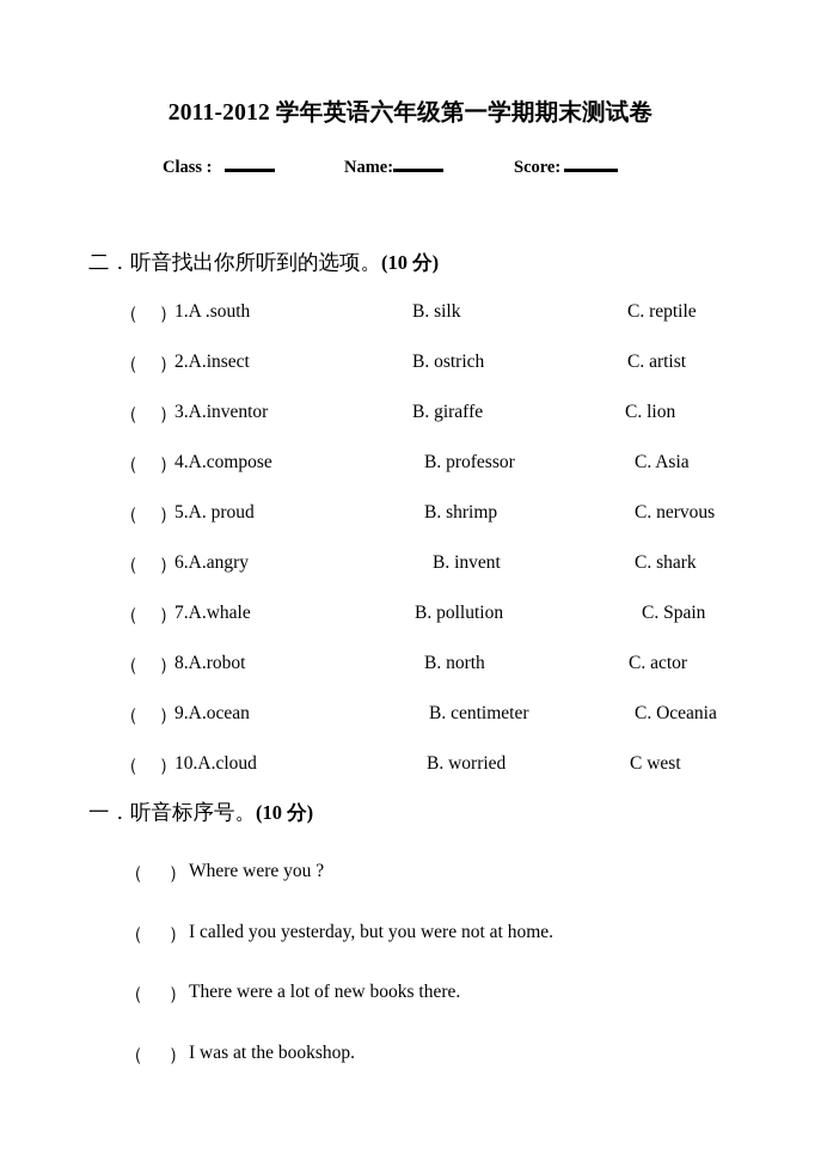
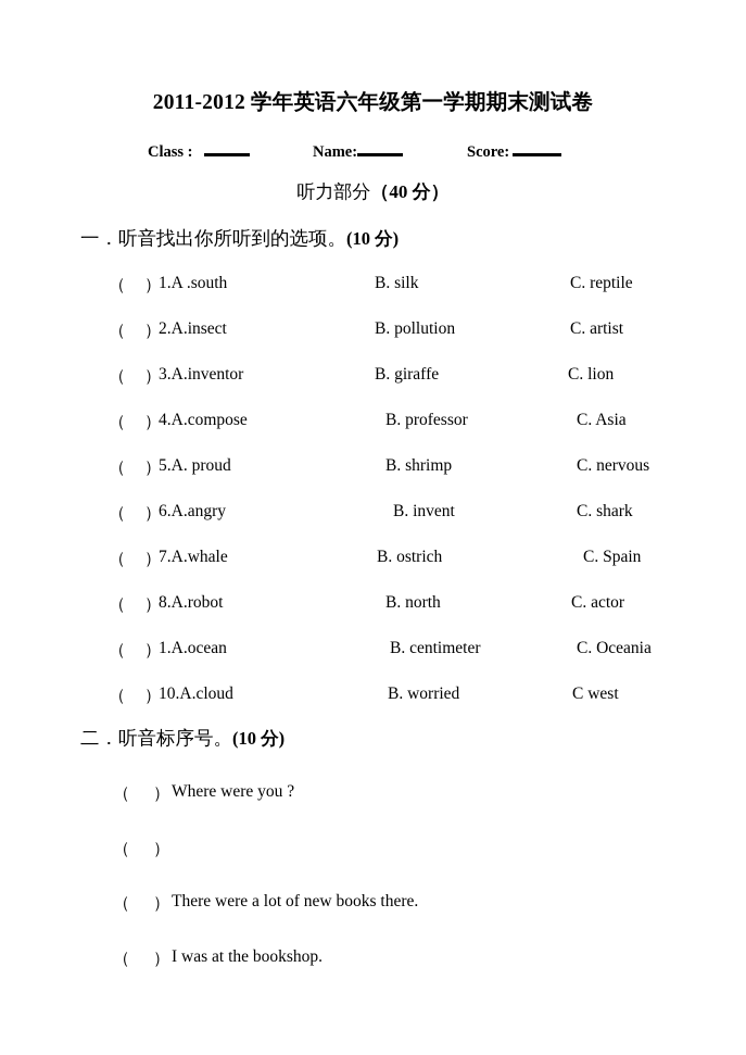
  2011-2012 学年英语六年级第一学期期末测试卷
  Class :
  Name:
  Score:
+ 听力部分（40 分）
- 二．听音找出你所听到的选项。(10 分)
+ 一．听音找出你所听到的选项。(10 分)
  （ ）
  1.A .south
  B. silk
  C. reptile
  （ ）
  2.A.insect
- B. ostrich
+ B. pollution
  C. artist
  （ ）
  3.A.inventor
  B. giraffe
  C. lion
  （ ）
  4.A.compose
  B. professor
  C. Asia
  （ ）
  5.A. proud
  B. shrimp
  C. nervous
  （ ）
  6.A.angry
  B. invent
  C. shark
  （ ）
  7.A.whale
- B. pollution
+ B. ostrich
  C. Spain
  （ ）
  8.A.robot
  B. north
  C. actor
  （ ）
- 9.A.ocean
+ 1.A.ocean
  B. centimeter
  C. Oceania
  （ ）
  10.A.cloud
  B. worried
  C west
- 一．听音标序号。(10 分)
+ 二．听音标序号。(10 分)
  （ ）
  Where were you ?
  （ ）
- I called you yesterday, but you were not at home.
  （ ）
  There were a lot of new books there.
  （ ）
  I was at the bookshop.
